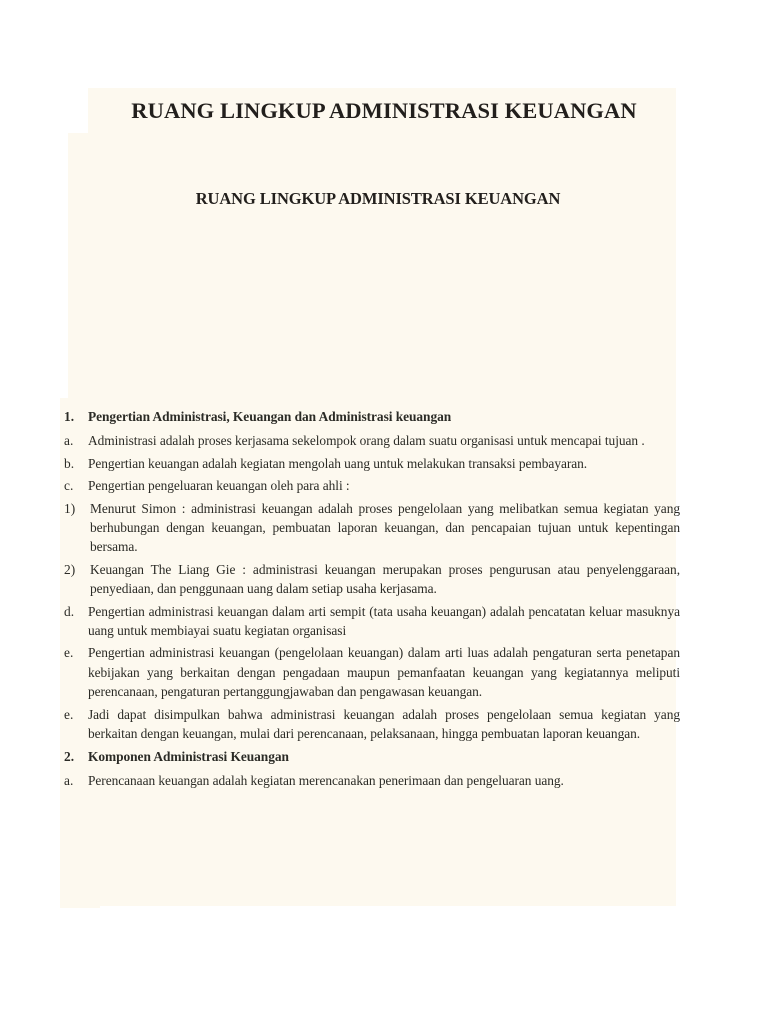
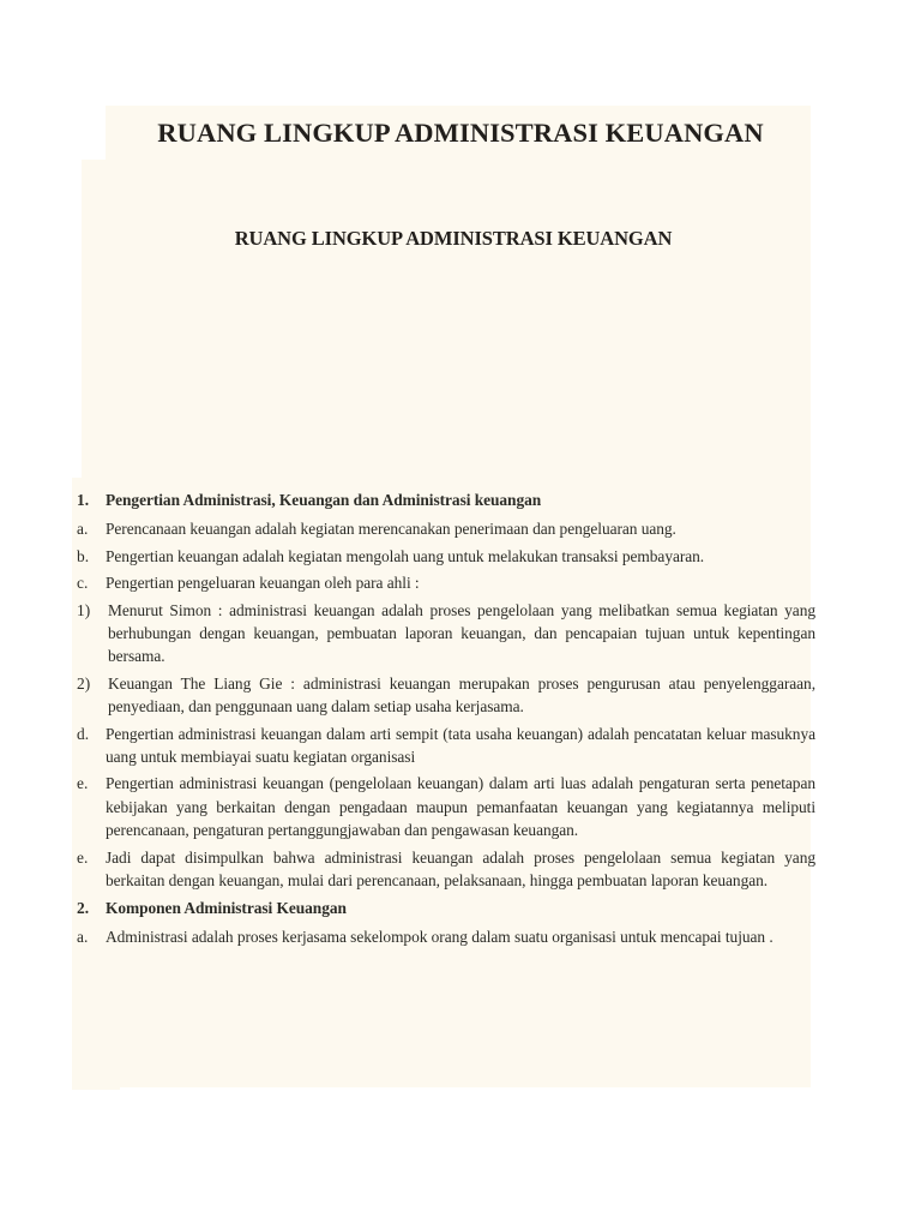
  RUANG LINGKUP ADMINISTRASI KEUANGAN
  RUANG LINGKUP ADMINISTRASI KEUANGAN
  1.
  Pengertian Administrasi, Keuangan dan Administrasi keuangan
  a.
- Administrasi adalah proses kerjasama sekelompok orang dalam suatu organisasi untuk mencapai tujuan .
+ Perencanaan keuangan adalah kegiatan merencanakan penerimaan dan pengeluaran uang.
  b.
  Pengertian keuangan adalah kegiatan mengolah uang untuk melakukan transaksi pembayaran.
  c.
  Pengertian pengeluaran keuangan oleh para ahli :
  1)
  Menurut Simon : administrasi keuangan adalah proses pengelolaan yang melibatkan semua kegiatan yang berhubungan dengan keuangan, pembuatan laporan keuangan, dan pencapaian tujuan untuk kepentingan bersama.
  2)
  Keuangan The Liang Gie : administrasi keuangan merupakan proses pengurusan atau penyelenggaraan, penyediaan, dan penggunaan uang dalam setiap usaha kerjasama.
  d.
  Pengertian administrasi keuangan dalam arti sempit (tata usaha keuangan) adalah pencatatan keluar masuknya uang untuk membiayai suatu kegiatan organisasi
  e.
  Pengertian administrasi keuangan (pengelolaan keuangan) dalam arti luas adalah pengaturan serta penetapan kebijakan yang berkaitan dengan pengadaan maupun pemanfaatan keuangan yang kegiatannya meliputi perencanaan, pengaturan pertanggungjawaban dan pengawasan keuangan.
  e.
  Jadi dapat disimpulkan bahwa administrasi keuangan adalah proses pengelolaan semua kegiatan yang berkaitan dengan keuangan, mulai dari perencanaan, pelaksanaan, hingga pembuatan laporan keuangan.
  2.
  Komponen Administrasi Keuangan
  a.
- Perencanaan keuangan adalah kegiatan merencanakan penerimaan dan pengeluaran uang.
+ Administrasi adalah proses kerjasama sekelompok orang dalam suatu organisasi untuk mencapai tujuan .
